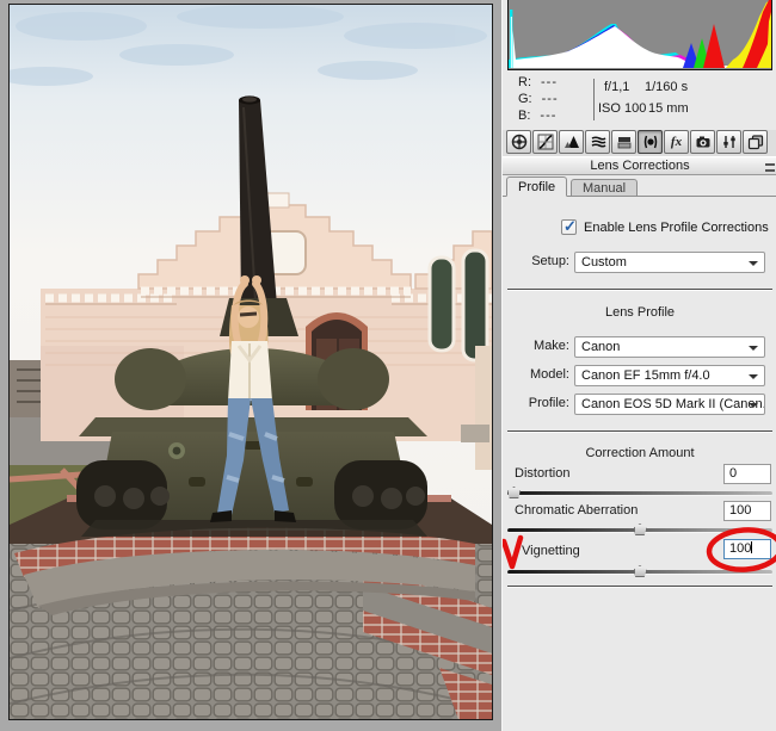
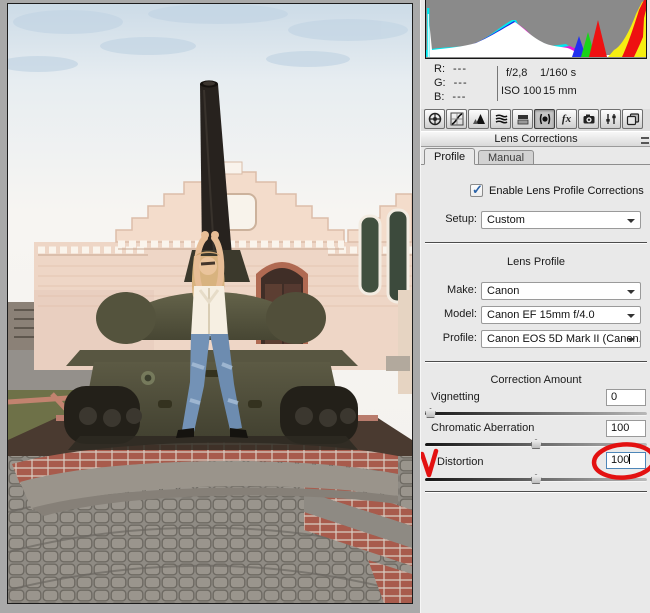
  R: ---
  G: ---
  B: ---
- f/1,1
+ f/2,8
  1/160 s
  ISO 100
  15 mm
  fx
  Lens Corrections
  Profile
  Manual
  ✓
  Enable Lens Profile Corrections
  Setup:
  Custom
  Lens Profile
  Make:
  Canon
  Model:
  Canon EF 15mm f/4.0
  Profile:
  Canon EOS 5D Mark II (Canon
  Correction Amount
- Distortion
+ Vignetting
  0
  Chromatic Aberration
  100
- Vignetting
+ Distortion
  100
